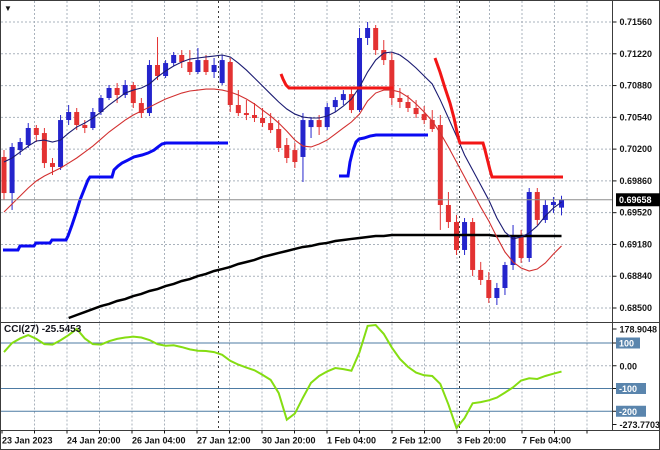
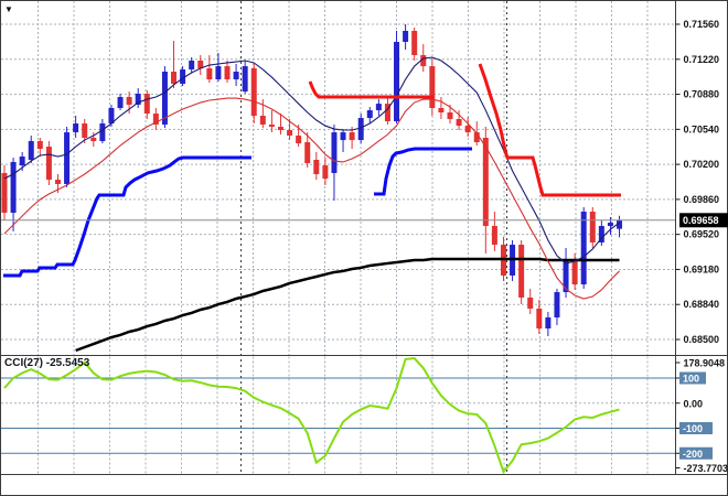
  0.71560
  0.71220
  0.70880
  0.70540
  0.70200
  0.69860
  0.69520
  0.69180
  0.68840
  0.68500
  0.69658
  178.9048
  100
  0.00
  -100
  -200
  -273.7703
- 23 Jan 2023
- 24 Jan 20:00
- 26 Jan 04:00
- 27 Jan 12:00
- 30 Jan 20:00
- 1 Feb 04:00
- 2 Feb 12:00
- 3 Feb 20:00
- 7 Feb 04:00
  ▼
  CCI(27) -25.5453
